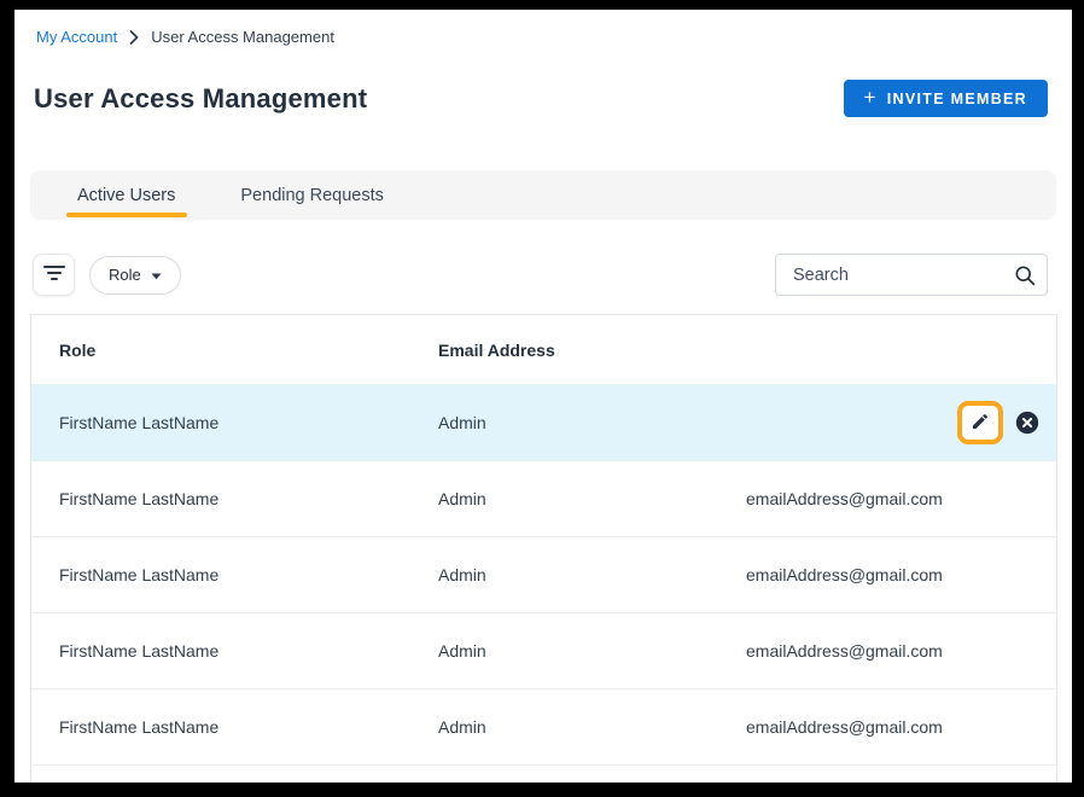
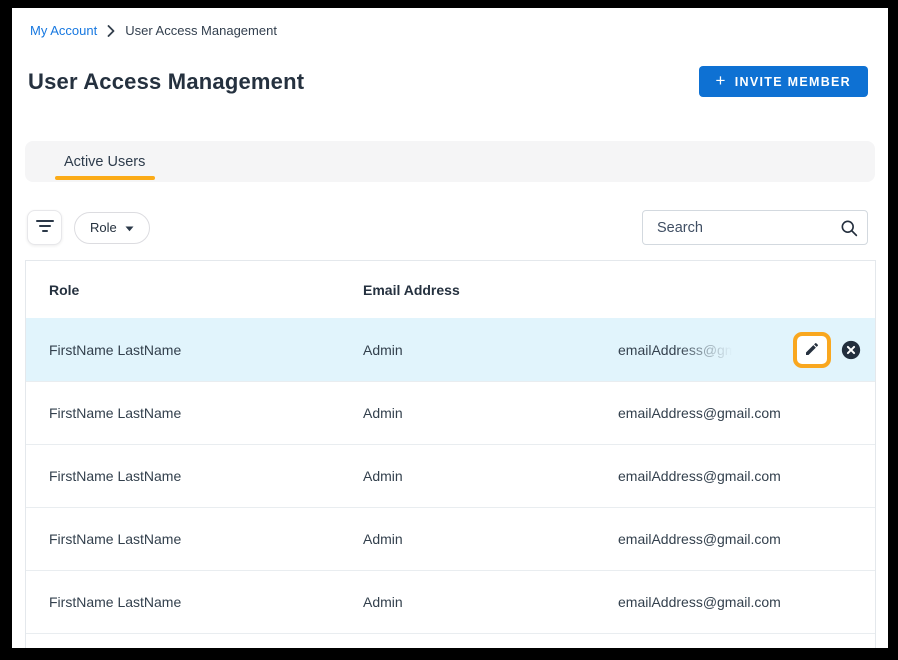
  My Account
  User Access Management
  User Access Management
  +
  INVITE MEMBER
  Active Users
- Pending Requests
  Role
  Search
  Role
  Email Address
  FirstName LastName
  Admin
+ emailAddress@gm
  FirstName LastName
  Admin
  emailAddress@gmail.com
  FirstName LastName
  Admin
  emailAddress@gmail.com
  FirstName LastName
  Admin
  emailAddress@gmail.com
  FirstName LastName
  Admin
  emailAddress@gmail.com
